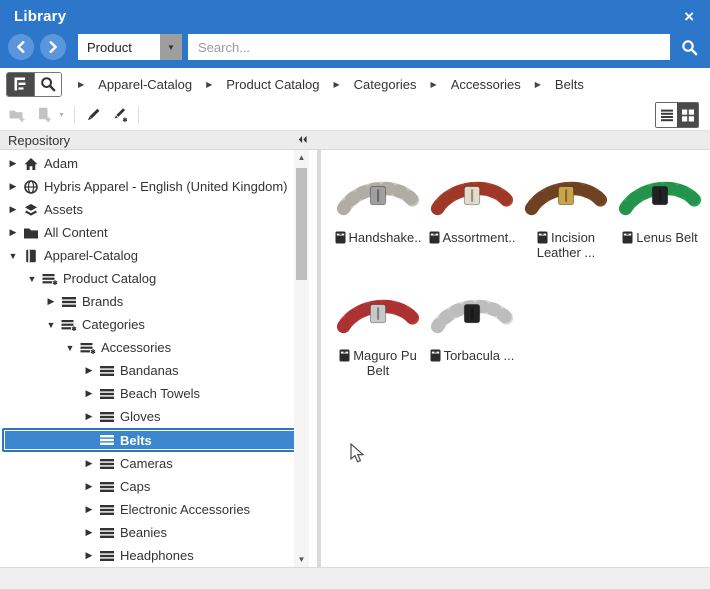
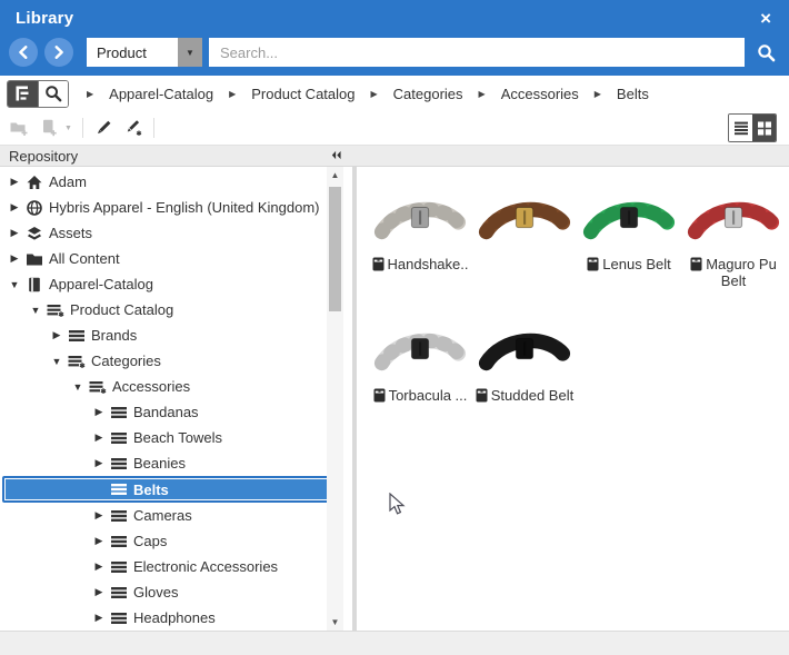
  Library
  ×
  Product
  ▼
  Search...
  ▶
  Apparel-Catalog
  ▶
  Product Catalog
  ▶
  Categories
  ▶
  Accessories
  ▶
  Belts
  Repository
  ▶
  Adam
  ▶
  Hybris Apparel - English (United Kingdom)
  ▶
  Assets
  ▶
  All Content
  ▼
  Apparel-Catalog
  ▼
  Product Catalog
  ▶
  Brands
  ▼
  Categories
  ▼
  Accessories
  ▶
  Bandanas
  ▶
  Beach Towels
  ▶
- Gloves
+ Beanies
  Belts
  ▶
  Cameras
  ▶
  Caps
  ▶
  Electronic Accessories
  ▶
- Beanies
+ Gloves
  ▶
  Headphones
  ▲
  ▼
  Handshake..
- Assortment..
- Incision Leather ...
  Lenus Belt
  Maguro Pu Belt
  Torbacula ...
+ Studded Belt
